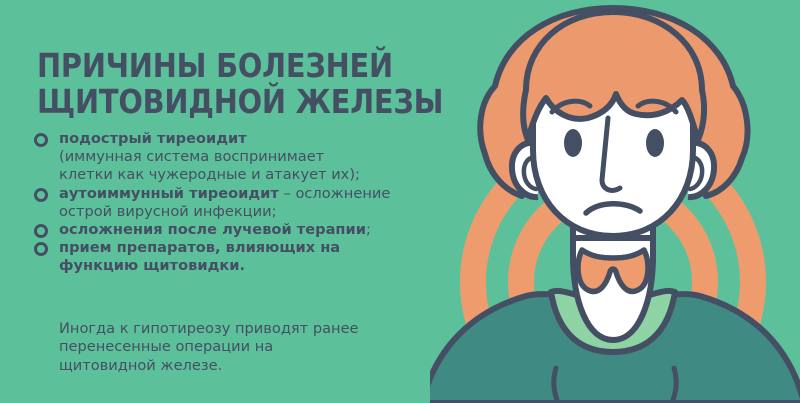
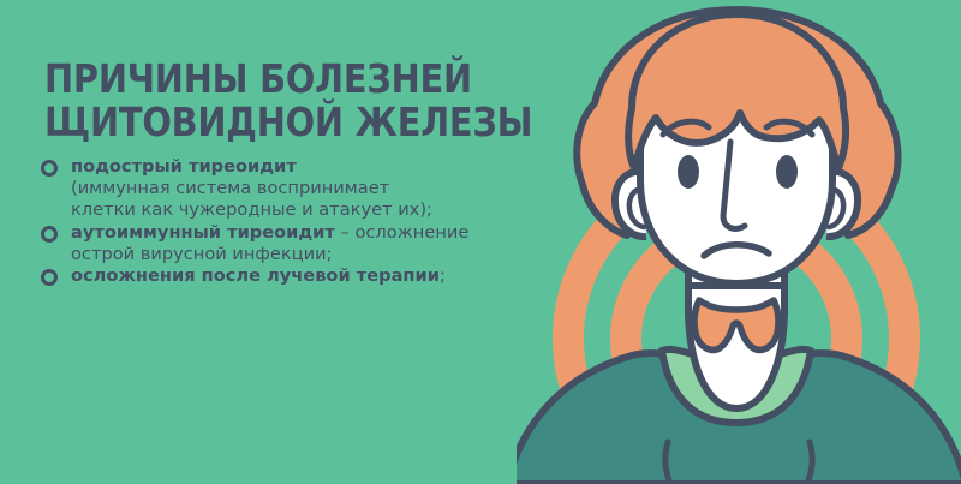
  ПРИЧИНЫ БОЛЕЗНЕЙ
  ЩИТОВИДНОЙ ЖЕЛЕЗЫ
  подострый тиреоидит
  (иммунная система воспринимает
  клетки как чужеродные и атакует их);
  аутоиммунный тиреоидит – осложнение
  острой вирусной инфекции;
  осложнения после лучевой терапии;
- прием препаратов, влияющих на
- функцию щитовидки.
- Иногда к гипотиреозу приводят ранее
- перенесенные операции на
- щитовидной железе.
